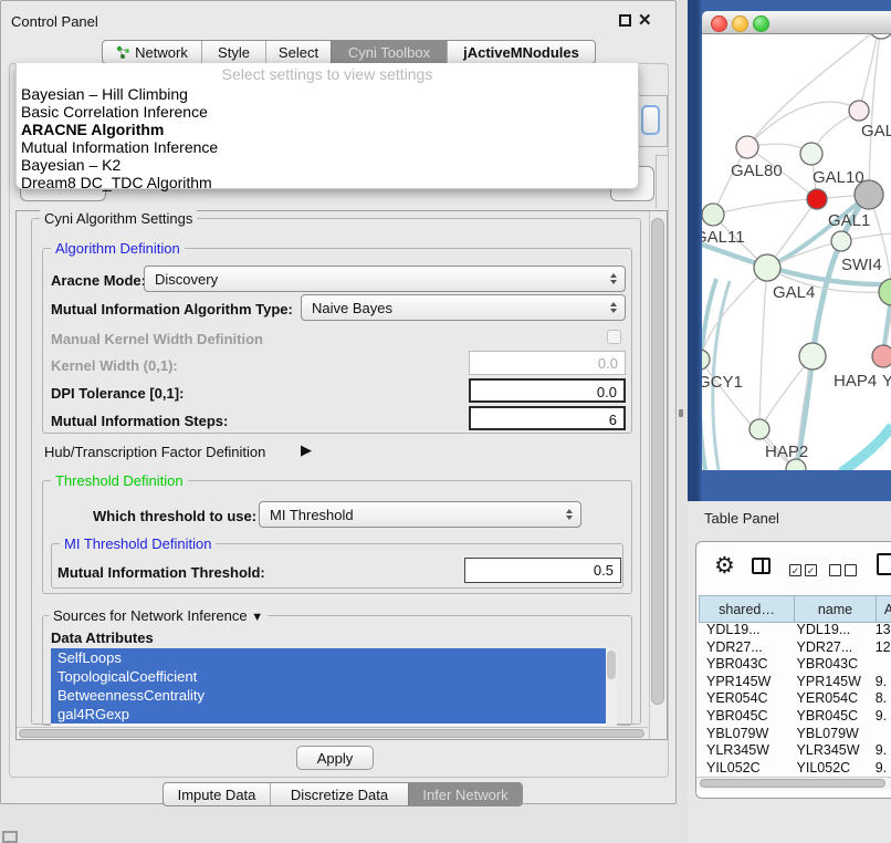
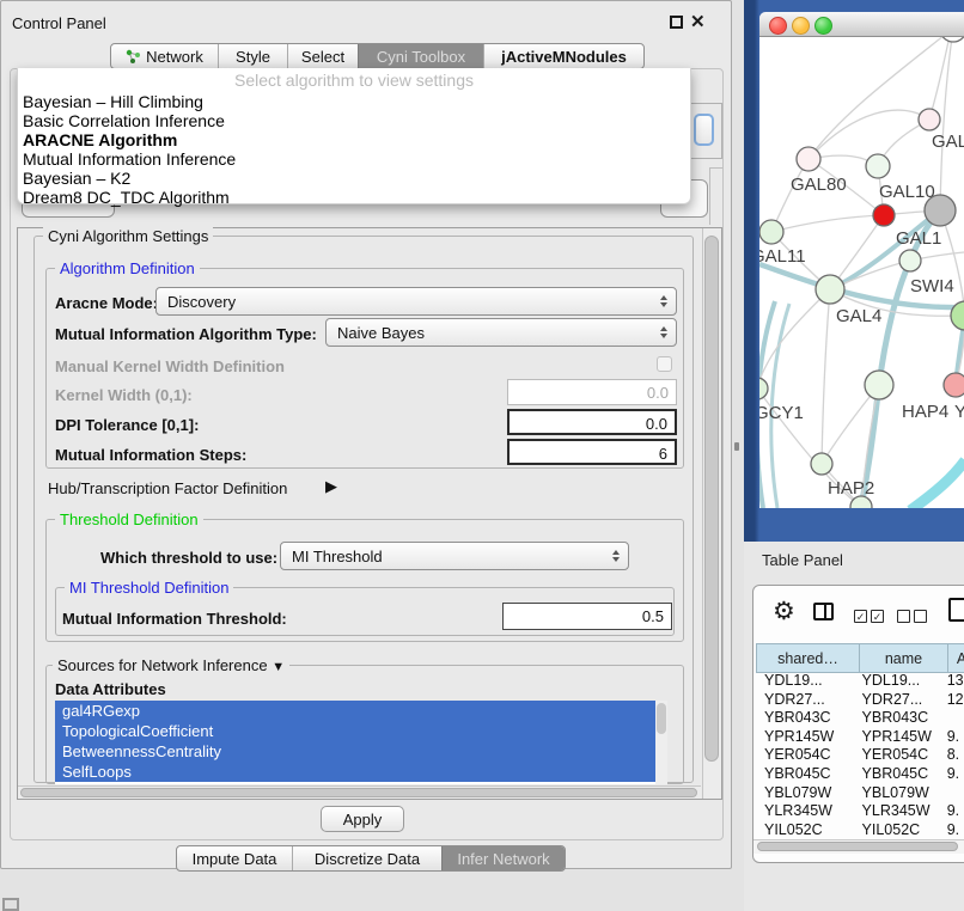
  Control Panel
  ✕
  Network
  Style
  Select
  Cyni Toolbox
  jActiveMNodules
- Select settings to view settings
+ Select algorithm to view settings
  Bayesian – Hill Climbing
  Basic Correlation Inference
  ARACNE Algorithm
  Mutual Information Inference
  Bayesian – K2
  Dream8 DC_TDC Algorithm
  Cyni Algorithm Settings
  Algorithm Definition
  Aracne Mode
  Discovery
  Mutual Information Algorithm Type:
  Naive Bayes
  Manual Kernel Width Definition
  Kernel Width (0,1):
  0.0
  DPI Tolerance [0,1]:
  0.0
  Mutual Information Steps:
  6
  Hub/Transcription Factor Definition
  ▶
  Threshold Definition
  Which threshold to use:
  MI Threshold
  MI Threshold Definition
  Mutual Information Threshold:
  0.5
  Sources for Network Inference ▼
  Data Attributes
- SelfLoops
+ gal4RGexp
  TopologicalCoefficient
  BetweennessCentrality
- gal4RGexp
+ SelfLoops
  Apply
  Impute Data
  Discretize Data
  Infer Network
  GAL
  GAL80
  GAL10
  GAL1
  AL11
  SWI4
  GAL4
  GCY1
  HAP4
  Y
  HAP2
  Table Panel
  ⚙
  ✓
  ✓
  shared…
  name
  A
  YDL19...
  YDL19...
  13
  YDR27...
  YDR27...
  12
  YBR043C
  YBR043C
  YPR145W
  YPR145W
  9.
  YER054C
  YER054C
  8.
  YBR045C
  YBR045C
  9.
  YBL079W
  YBL079W
  YLR345W
  YLR345W
  9.
  YIL052C
  YIL052C
  9.
